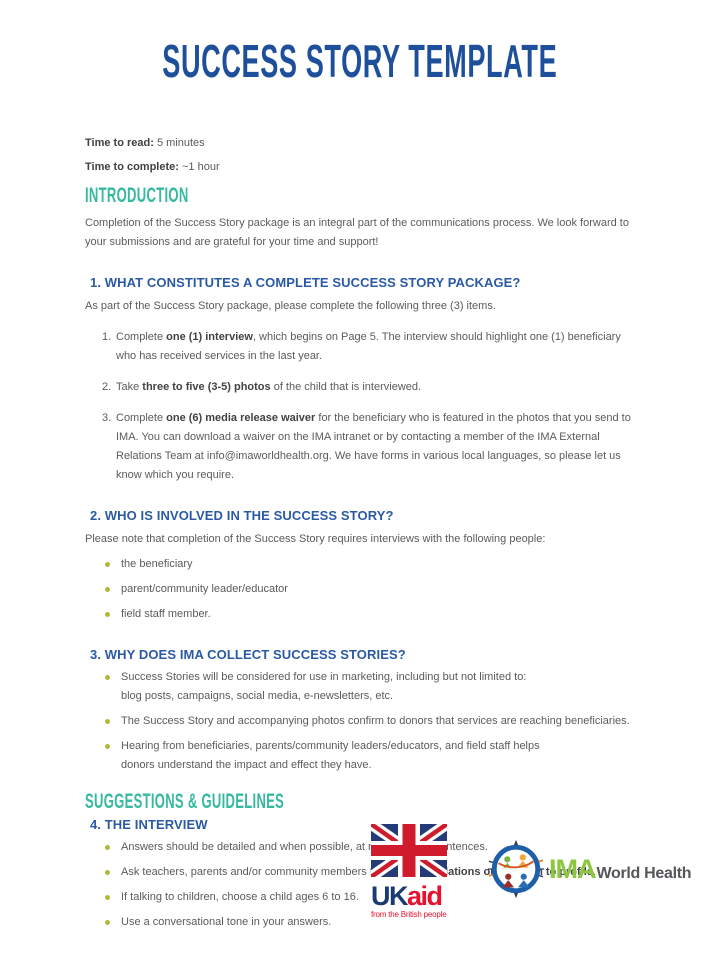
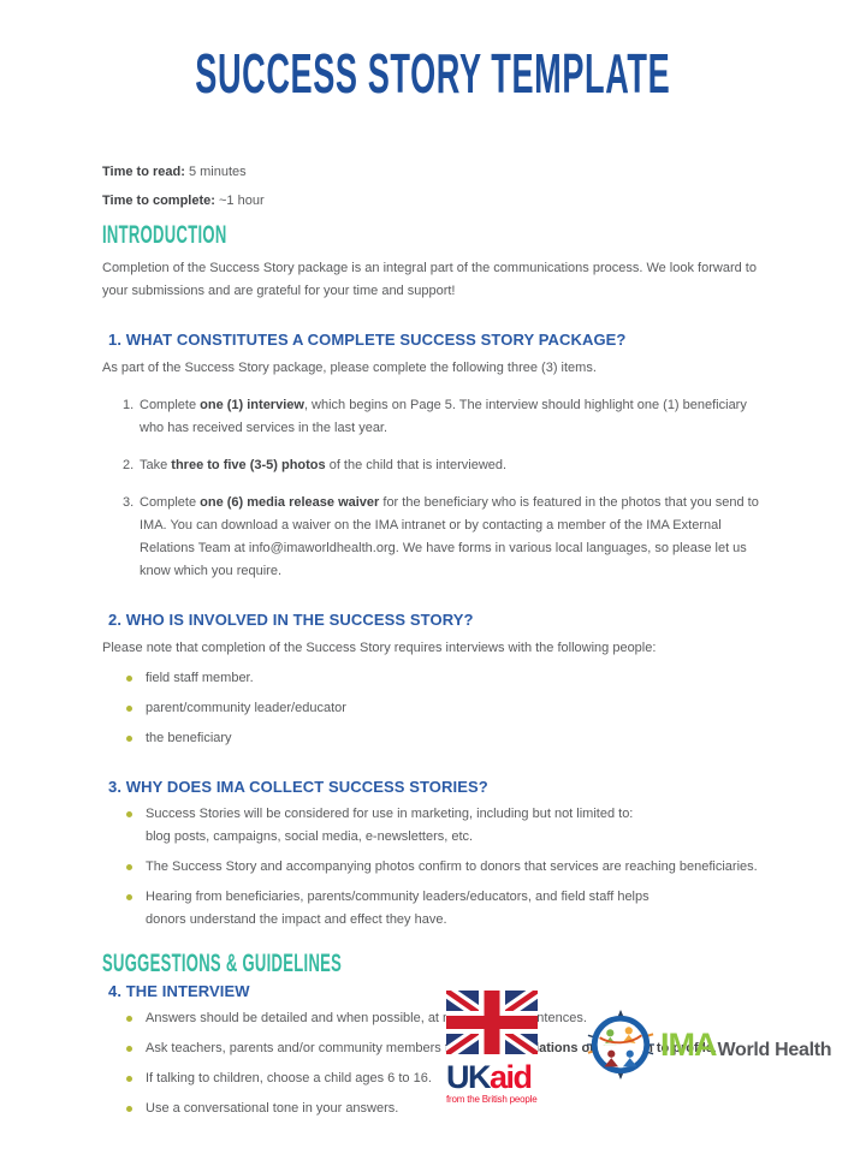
  SUCCESS STORY TEMPLATE
  Time to read: 5 minutes
  Time to complete: ~1 hour
  INTRODUCTION
  Completion of the Success Story package is an integral part of the communications process. We look forward to your submissions and are grateful for your time and support!
  1. WHAT CONSTITUTES A COMPLETE SUCCESS STORY PACKAGE?
  As part of the Success Story package, please complete the following three (3) items.
  1.
  Complete one (1) interview, which begins on Page 5. The interview should highlight one (1) beneficiary
  who has received services in the last year.
  2.
  Take three to five (3-5) photos of the child that is interviewed.
  3.
  Complete one (6) media release waiver for the beneficiary who is featured in the photos that you send to IMA. You can download a waiver on the IMA intranet or by contacting a member of the IMA External Relations Team at info@imaworldhealth.org. We have forms in various local languages, so please let us know which you require.
  2. WHO IS INVOLVED IN THE SUCCESS STORY?
  Please note that completion of the Success Story requires interviews with the following people:
- the beneficiary
+ field staff member.
  parent/community leader/educator
- field staff member.
+ the beneficiary
  3. WHY DOES IMA COLLECT SUCCESS STORIES?
  Success Stories will be considered for use in marketing, including but not limited to:
  blog posts, campaigns, social media, e-newsletters, etc.
  The Success Story and accompanying photos confirm to donors that services are reaching beneficiaries.
  Hearing from beneficiaries, parents/community leaders/educators, and field staff helps
  donors understand the impact and effect they have.
  SUGGESTIONS & GUIDELINES
  4. THE INTERVIEW
  Answers should be detailed and when possible, atntences.
  Ask teachers, parents and/or community members ations o to profile.
  If talking to children, choose a child ages 6 to 16.
  Use a conversational tone in your answers.
  UKaid
  from the British people
  IMAWorld Health
